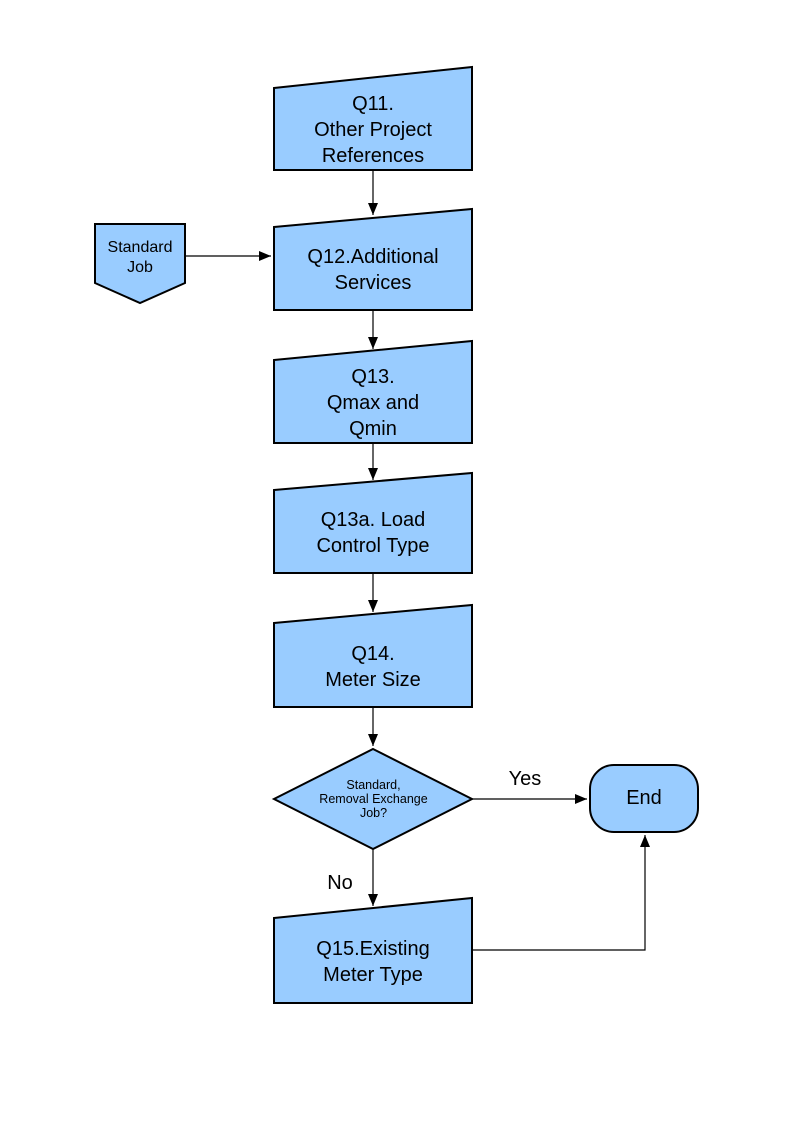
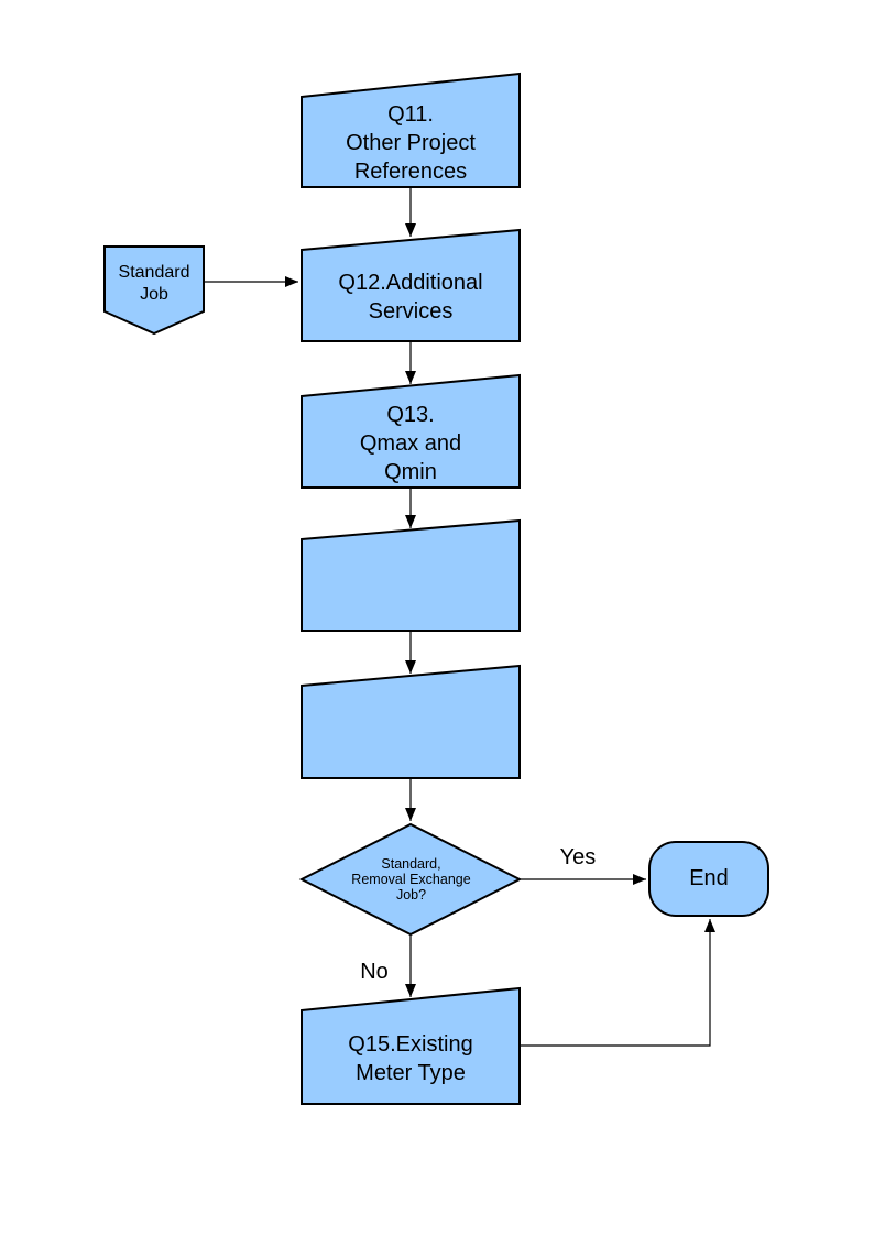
  Q11.
  Other Project
  References
  Standard
  Job
  Q12.Additional
  Services
  Q13.
  Qmax and
  Qmin
- Q13a. Load
- Control Type
- Q14.
- Meter Size
  Standard,
  Removal Exchange
  Job?
  End
  Q15.Existing
  Meter Type
  Yes
  No
